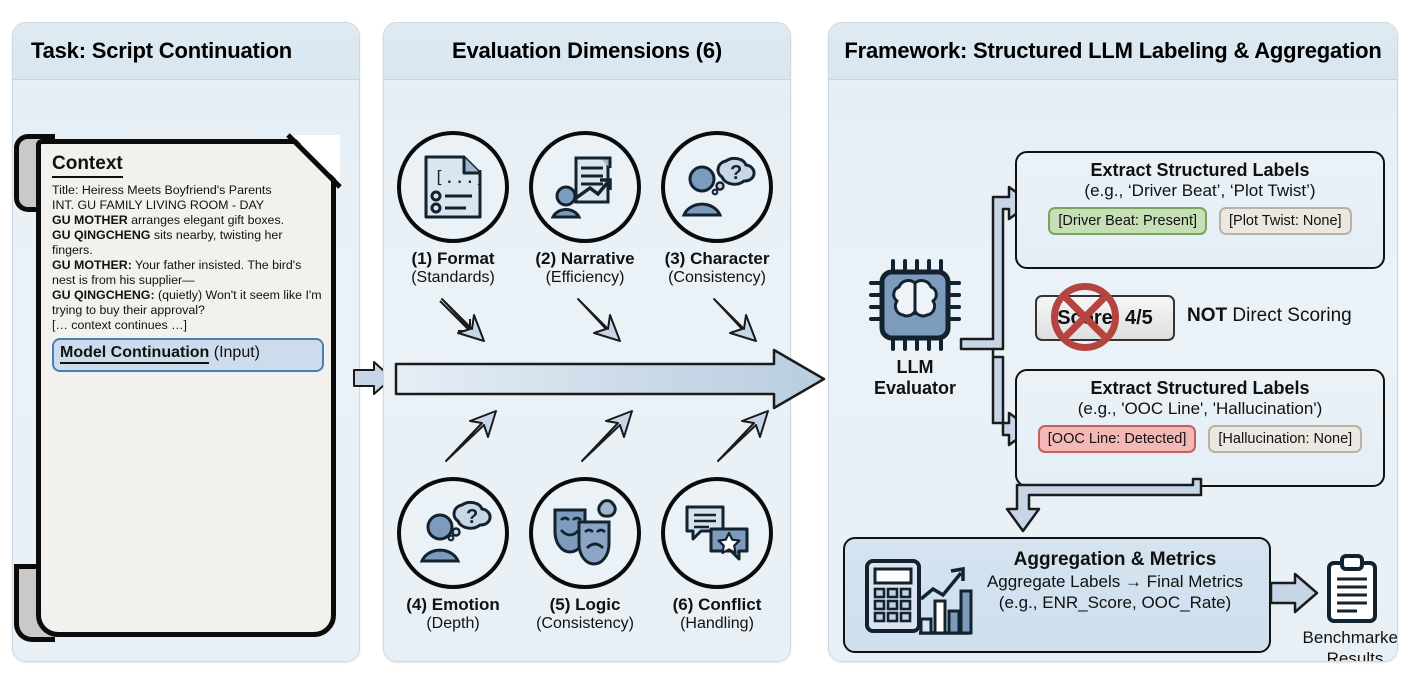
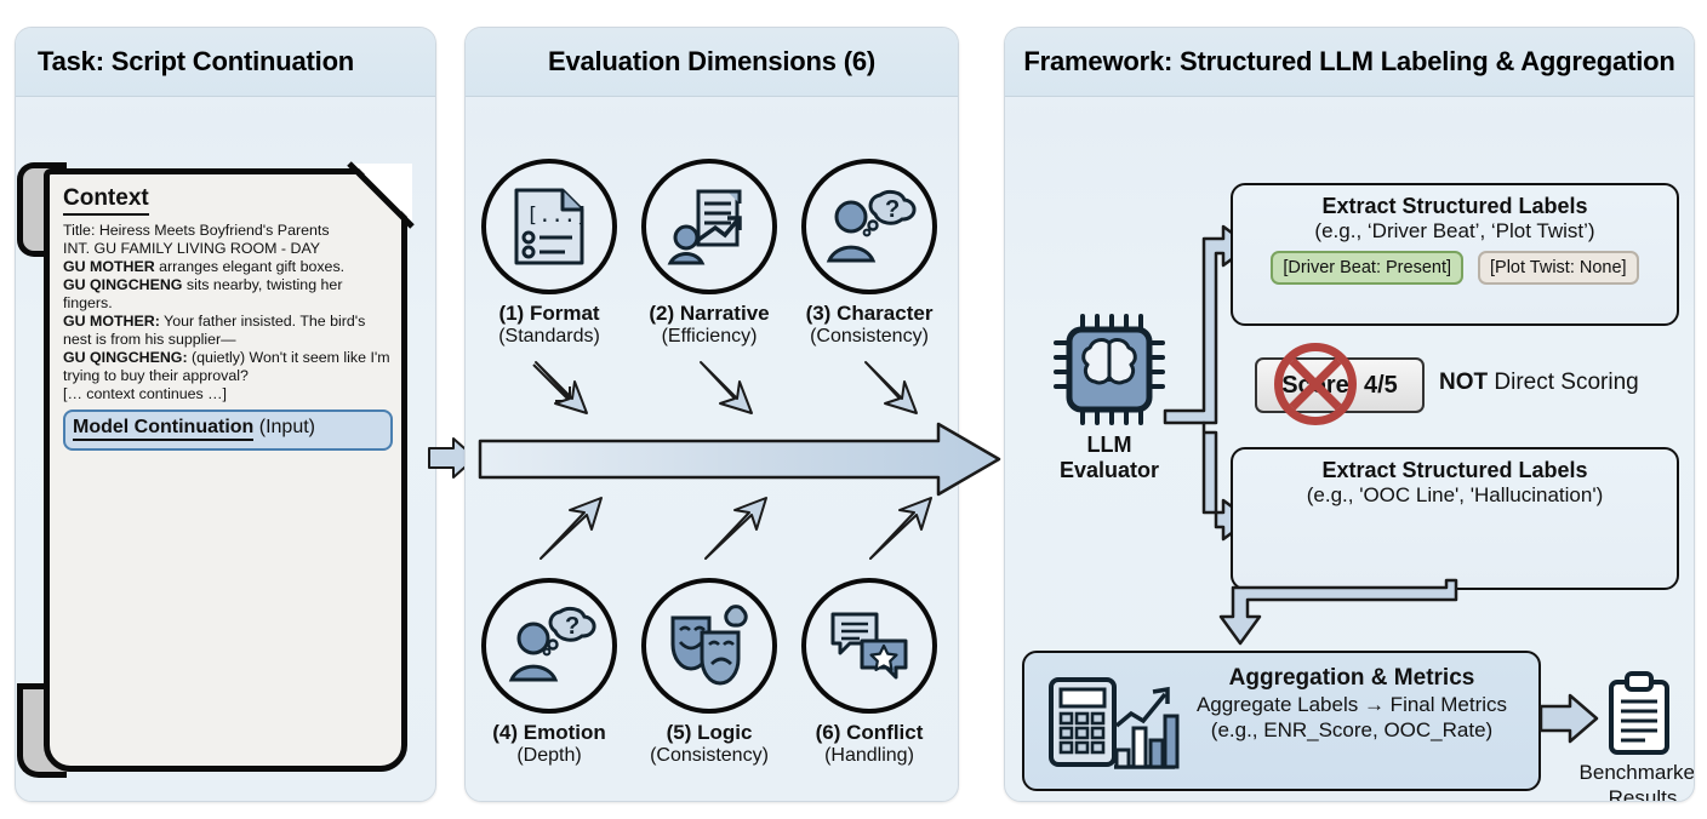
  Task: Script Continuation
  Context
  Title: Heiress Meets Boyfriend's Parents
  INT. GU FAMILY LIVING ROOM - DAY
  GU MOTHER arranges elegant gift boxes.
  GU QINGCHENG sits nearby, twisting her fingers.
  GU MOTHER: Your father insisted. The bird's nest is from his supplier—
  GU QINGCHENG: (quietly) Won't it seem like I'm trying to buy their approval?
  [… context continues …]
  Model Continuation (Input)
  Evaluation Dimensions (6)
  [...]
  (1) Format
  (Standards)
  (2) Narrative
  (Efficiency)
  ?
  (3) Character
  (Consistency)
  ?
  (4) Emotion
  (Depth)
  (5) Logic
  (Consistency)
  (6) Conflict
  (Handling)
  Framework: Structured LLM Labeling & Aggregation
  LLM
  Evaluator
  Extract Structured Labels
  (e.g., ‘Driver Beat’, ‘Plot Twist’)
  [Driver Beat: Present]
  [Plot Twist: None]
  NOT Direct Scoring
  Extract Structured Labels
  (e.g., 'OOC Line', 'Hallucination')
- [OOC Line: Detected]
- [Hallucination: None]
  Aggregation & Metrics
  Aggregate Labels → Final Metrics
  (e.g., ENR_Score, OOC_Rate)
  Benchmarke
  Results
